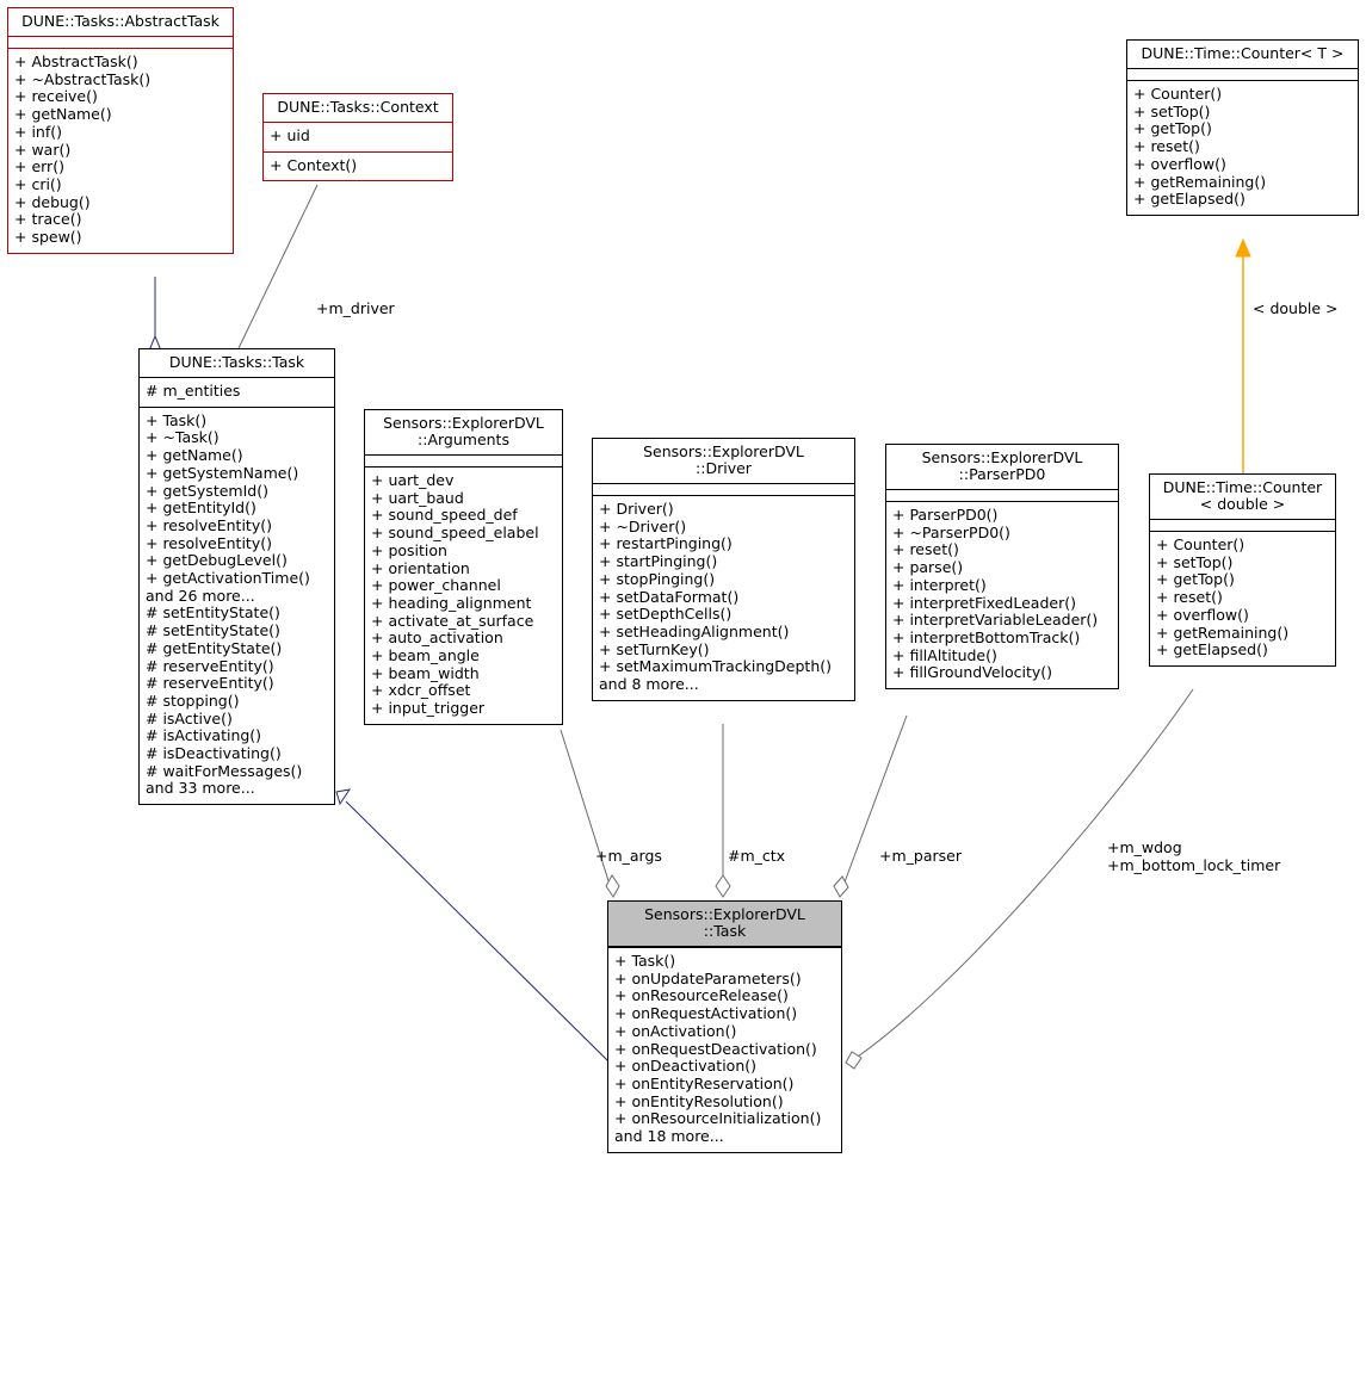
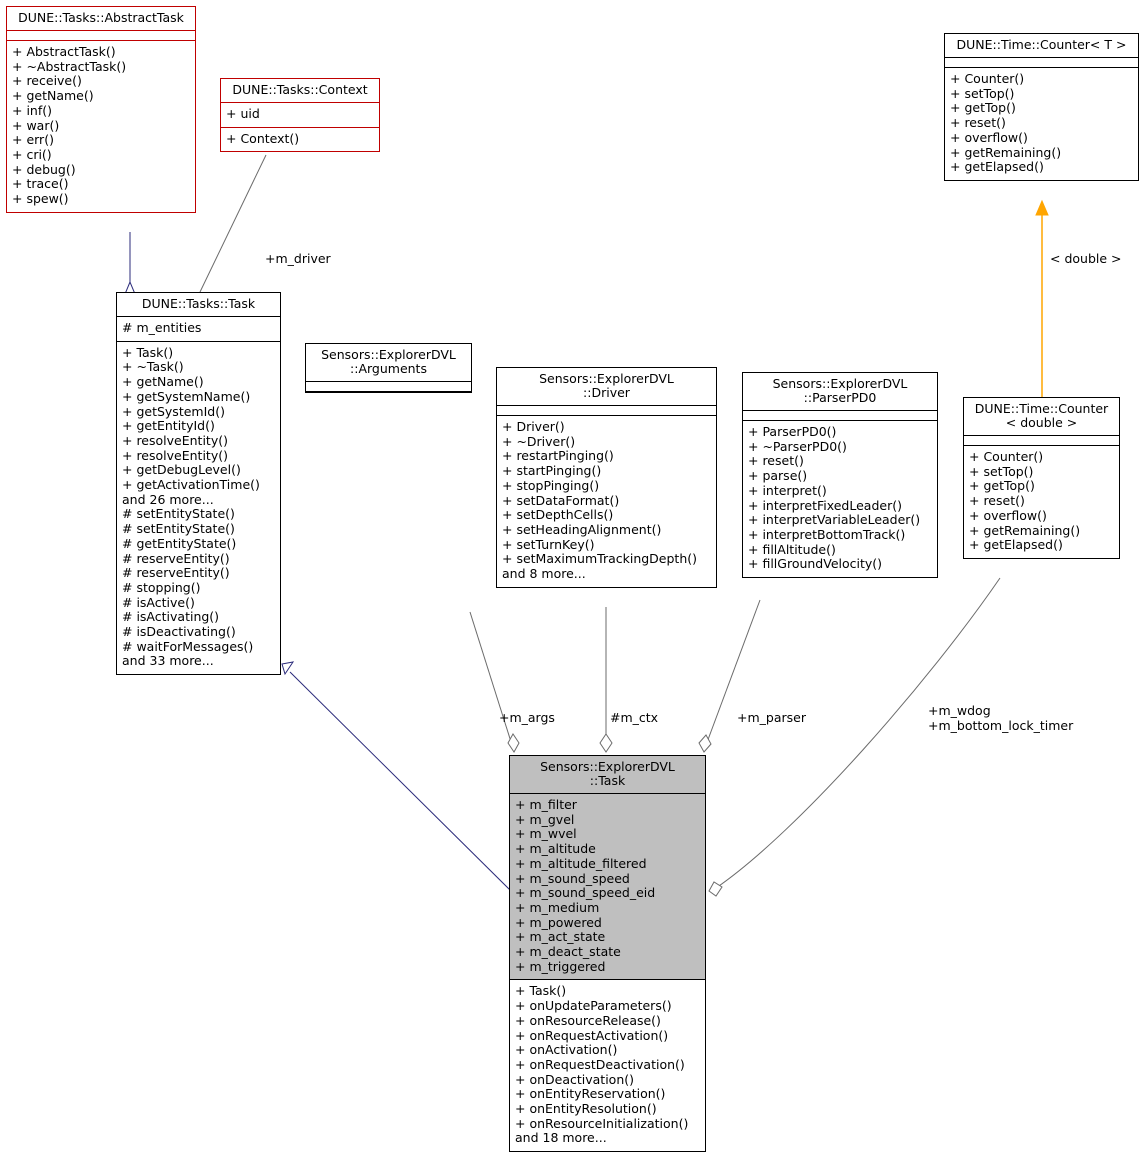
  DUNE::Tasks::AbstractTask
  + AbstractTask()
  + ~AbstractTask()
  + receive()
  + getName()
  + inf()
  + war()
  + err()
  + cri()
  + debug()
  + trace()
  + spew()
  DUNE::Tasks::Context
  + uid
  + Context()
  DUNE::Time::Counter< T >
  + Counter()
  + setTop()
  + getTop()
  + reset()
  + overflow()
  + getRemaining()
  + getElapsed()
  DUNE::Tasks::Task
  # m_entities
  + Task()
  + ~Task()
  + getName()
  + getSystemName()
  + getSystemId()
  + getEntityId()
  + resolveEntity()
  + resolveEntity()
  + getDebugLevel()
  + getActivationTime()
  and 26 more...
  # setEntityState()
  # setEntityState()
  # getEntityState()
  # reserveEntity()
  # reserveEntity()
  # stopping()
  # isActive()
  # isActivating()
  # isDeactivating()
  # waitForMessages()
  and 33 more...
  Sensors::ExplorerDVL
  ::Arguments
- + uart_dev
- + uart_baud
- + sound_speed_def
- + sound_speed_elabel
- + position
- + orientation
- + power_channel
- + heading_alignment
- + activate_at_surface
- + auto_activation
- + beam_angle
- + beam_width
- + xdcr_offset
- + input_trigger
  Sensors::ExplorerDVL
  ::Driver
  + Driver()
  + ~Driver()
  + restartPinging()
  + startPinging()
  + stopPinging()
  + setDataFormat()
  + setDepthCells()
  + setHeadingAlignment()
  + setTurnKey()
  + setMaximumTrackingDepth()
  and 8 more...
  Sensors::ExplorerDVL
  ::ParserPD0
  + ParserPD0()
  + ~ParserPD0()
  + reset()
  + parse()
  + interpret()
  + interpretFixedLeader()
  + interpretVariableLeader()
  + interpretBottomTrack()
  + fillAltitude()
  + fillGroundVelocity()
  DUNE::Time::Counter
  < double >
  + Counter()
  + setTop()
  + getTop()
  + reset()
  + overflow()
  + getRemaining()
  + getElapsed()
  Sensors::ExplorerDVL
  ::Task
+ + m_filter
+ + m_gvel
+ + m_wvel
+ + m_altitude
+ + m_altitude_filtered
+ + m_sound_speed
+ + m_sound_speed_eid
+ + m_medium
+ + m_powered
+ + m_act_state
+ + m_deact_state
+ + m_triggered
  + Task()
  + onUpdateParameters()
  + onResourceRelease()
  + onRequestActivation()
  + onActivation()
  + onRequestDeactivation()
  + onDeactivation()
  + onEntityReservation()
  + onEntityResolution()
  + onResourceInitialization()
  and 18 more...
  +m_driver
  < double >
  +m_args
  #m_ctx
  +m_parser
  +m_wdog
  +m_bottom_lock_timer
